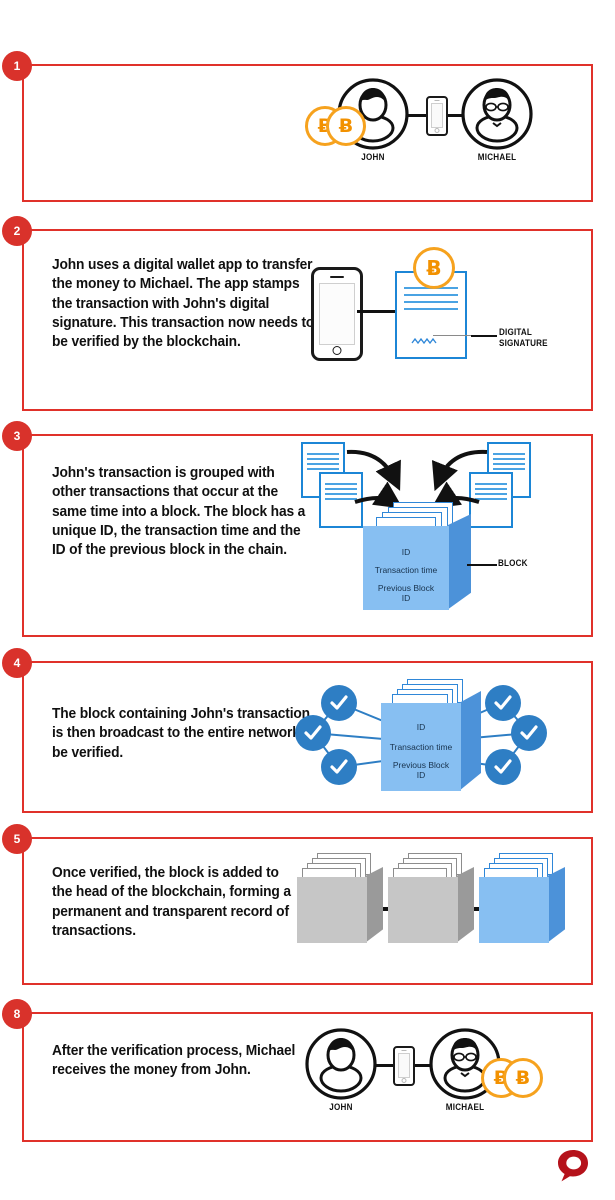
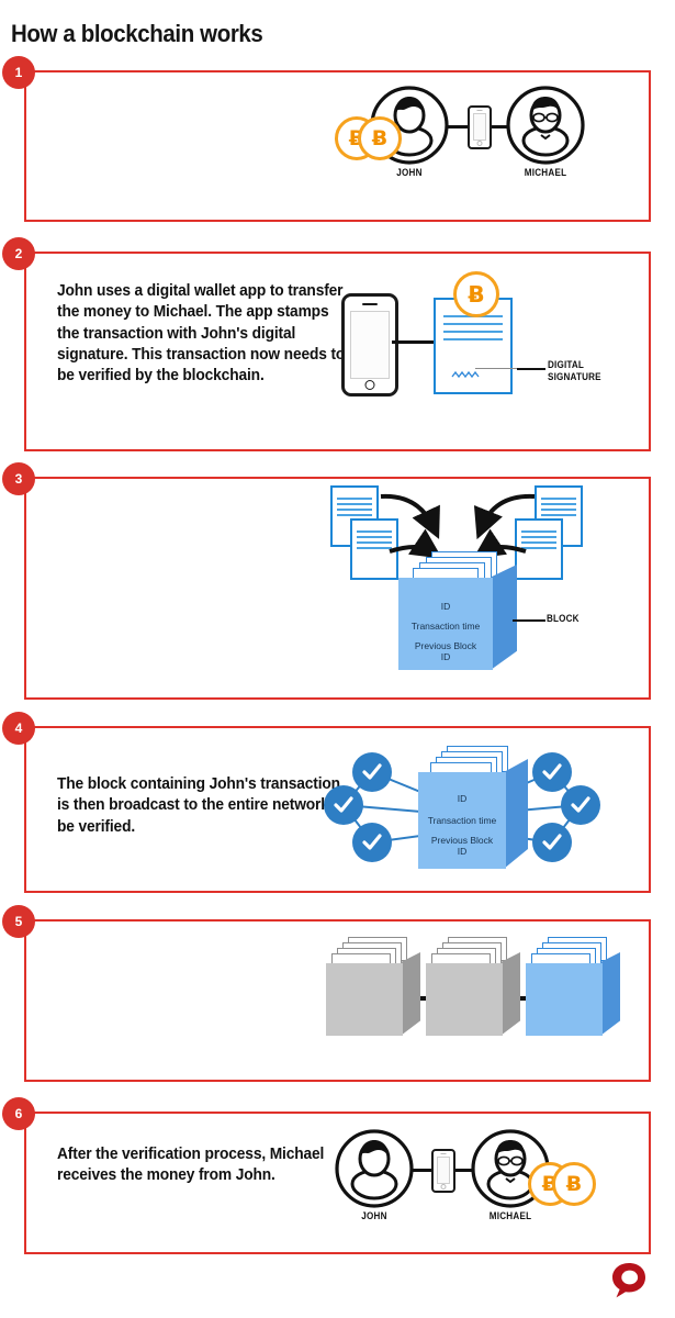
+ How a blockchain works
  1
  JOHN
  MICHAEL
  Ƀ
  Ƀ
  2
  John uses a digital wallet app to transfer the money to Michael. The app stamps the transaction with John's digital signature. This transaction now needs t be verified by the blockchain.
  Ƀ
  DIGITAL
  SIGNATURE
  3
- John's transaction is grouped with other transactions that occur at the same time into a block. The block has a unique ID, the transaction time and the ID of the previous block in the chain.
  ID
  Transaction time
  Previous Block
  ID
  BLOCK
  4
  The block containing John's transaction is then broadcast to the entire networ be verified.
  ID
  Transaction time
  Previous Block
  ID
  5
- Once verified, the block is added to the head of the blockchain, forming a permanent and transparent record of transactions.
- 8
+ 6
  After the verification process, Michael receives the money from John.
  JOHN
  MICHAEL
  Ƀ
  Ƀ
